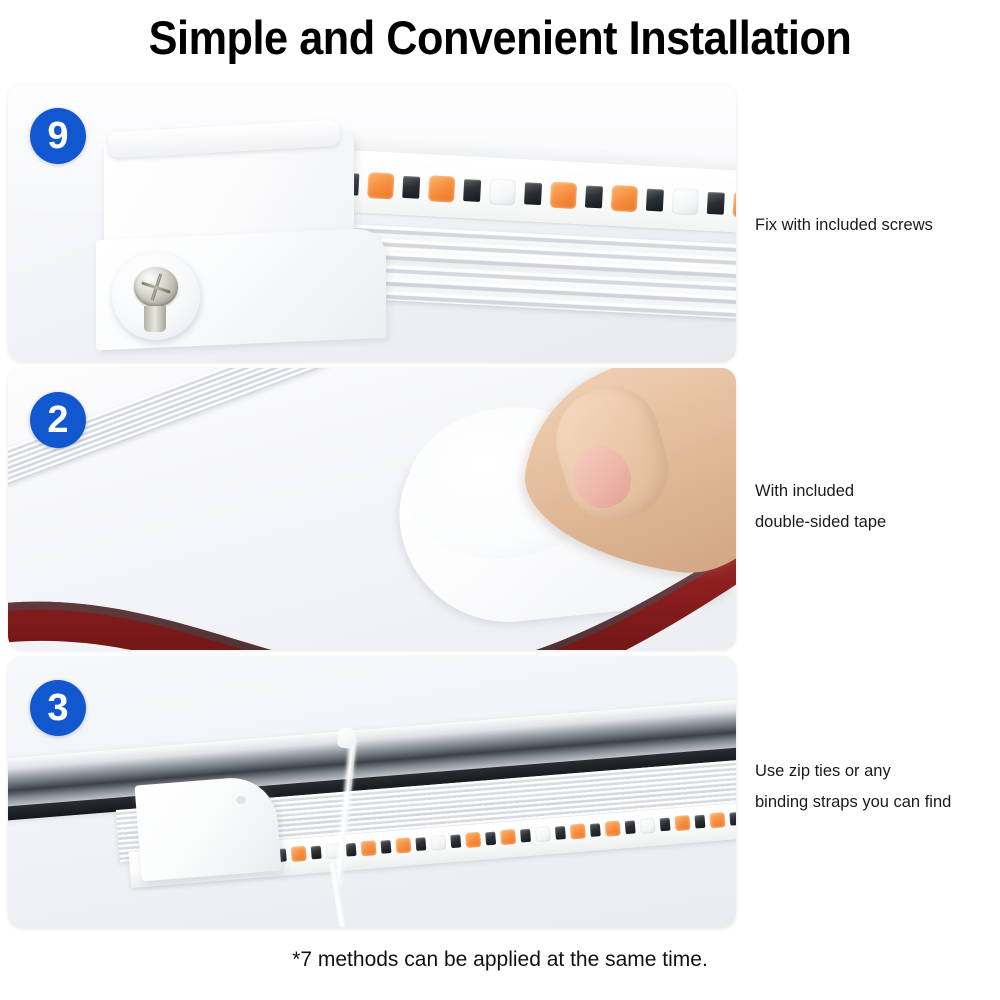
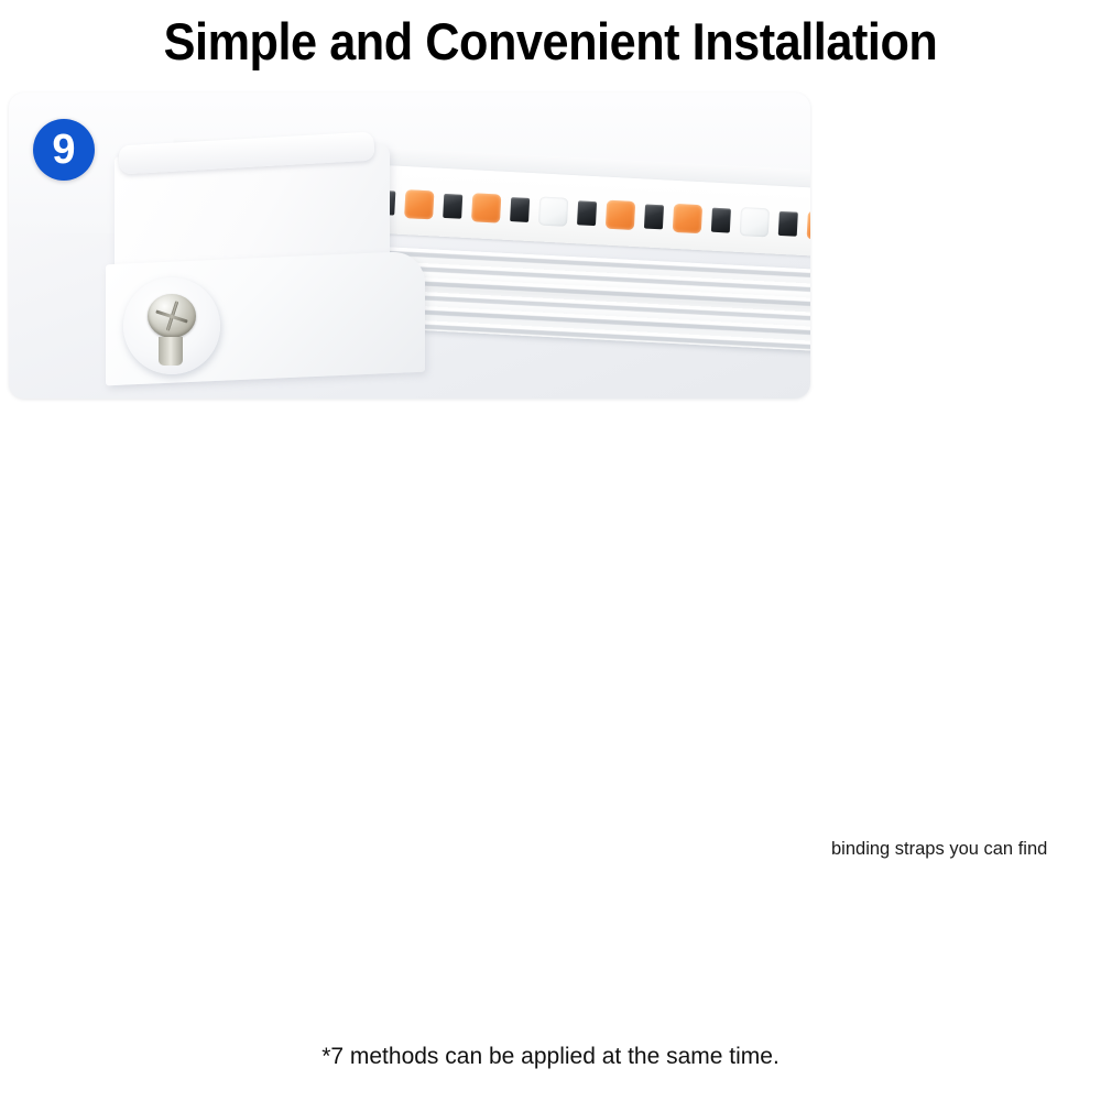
  Simple and Convenient Installation
  9
- Fix with included screws
- 2
- With included
- double-sided tape
- 3
- Use zip ties or any
  binding straps you can find
  *7 methods can be applied at the same time.
